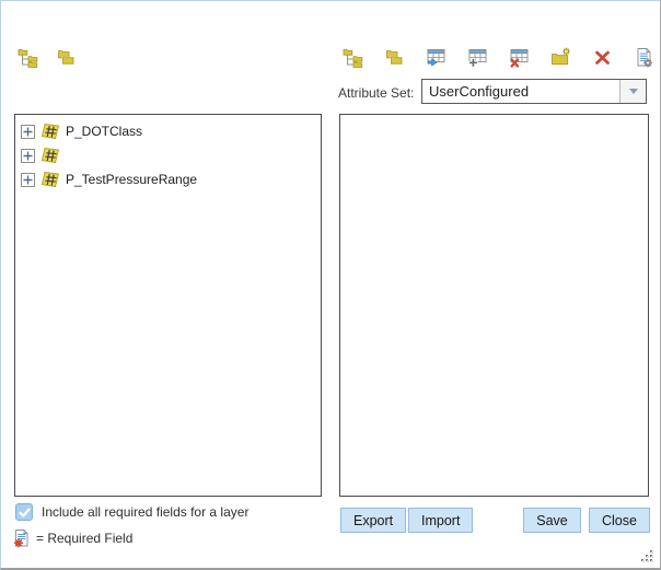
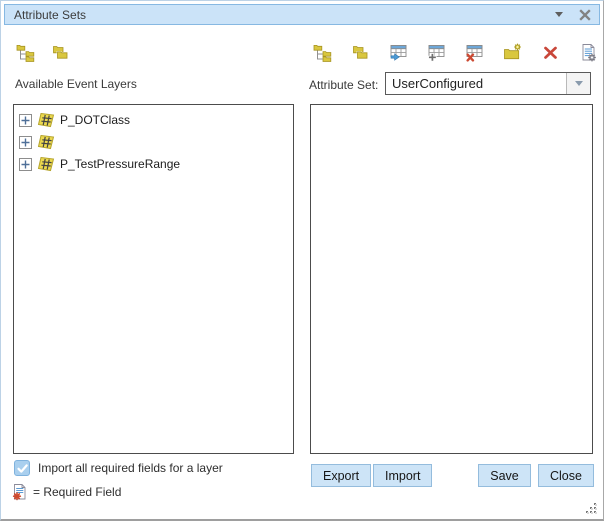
+ Attribute Sets
+ Available Event Layers
  Attribute Set:
  UserConfigured
  P_DOTClass
  P_TestPressureRange
- Include all required fields for a layer
+ Import all required fields for a layer
  = Required Field
  Export
  Import
  Save
  Close
